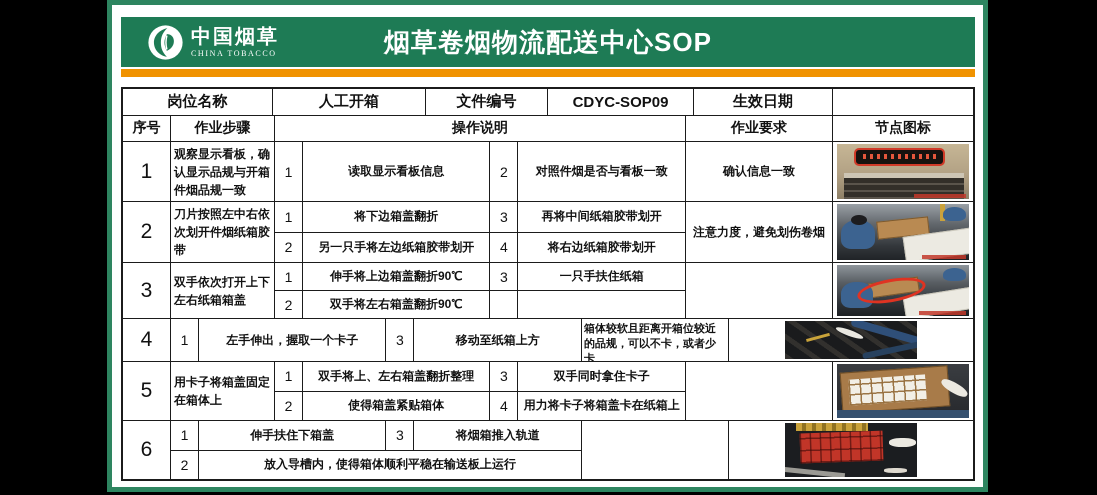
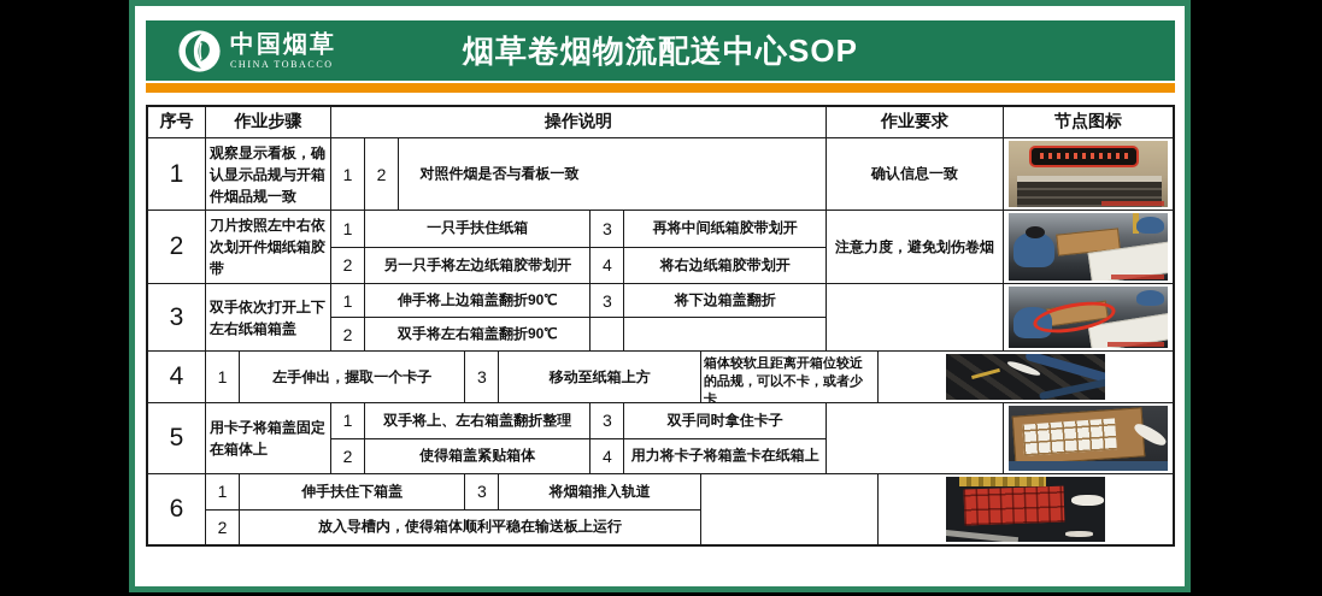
  中国烟草
  CHINA TOBACCO
  烟草卷烟物流配送中心SOP
- 岗位名称
- 人工开箱
- 文件编号
- CDYC-SOP09
- 生效日期
  序号
  作业步骤
  操作说明
  作业要求
  节点图标
  1
  观察显示看板，确认显示品规与开箱件烟品规一致
  1
- 读取显示看板信息
  2
  对照件烟是否与看板一致
  确认信息一致
  2
  刀片按照左中右依次划开件烟纸箱胶带
  1
- 将下边箱盖翻折
+ 一只手扶住纸箱
  3
  再将中间纸箱胶带划开
  2
  另一只手将左边纸箱胶带划开
  4
  将右边纸箱胶带划开
  注意力度，避免划伤卷烟
  3
  双手依次打开上下左右纸箱箱盖
  1
  伸手将上边箱盖翻折90℃
  3
- 一只手扶住纸箱
+ 将下边箱盖翻折
  2
  双手将左右箱盖翻折90℃
  4
  1
  左手伸出，握取一个卡子
  3
  移动至纸箱上方
  箱体较软且距离开箱位较近的品规，可以不卡，或者少卡
  5
  用卡子将箱盖固定在箱体上
  1
  双手将上、左右箱盖翻折整理
  3
  双手同时拿住卡子
  2
  使得箱盖紧贴箱体
  4
  用力将卡子将箱盖卡在纸箱上
  6
  1
  伸手扶住下箱盖
  3
  将烟箱推入轨道
  2
  放入导槽内，使得箱体顺利平稳在输送板上运行
